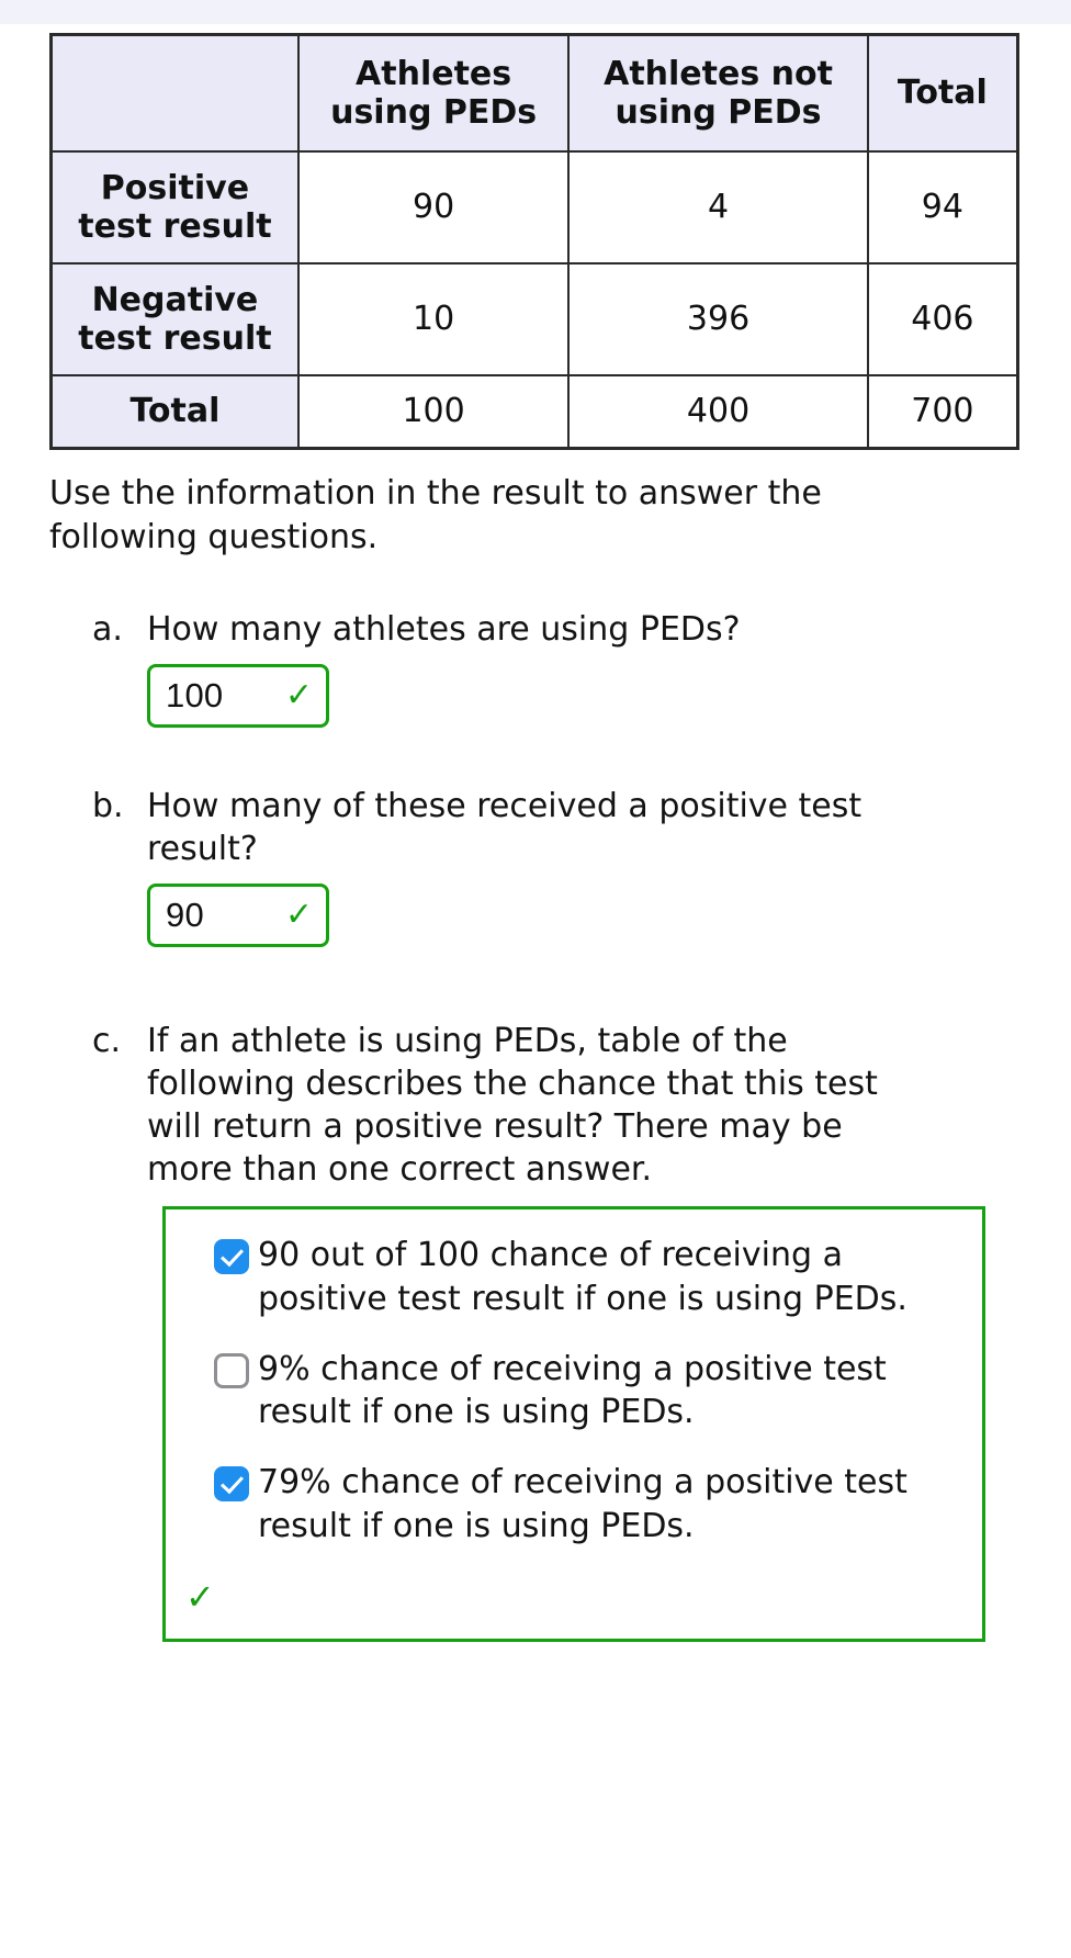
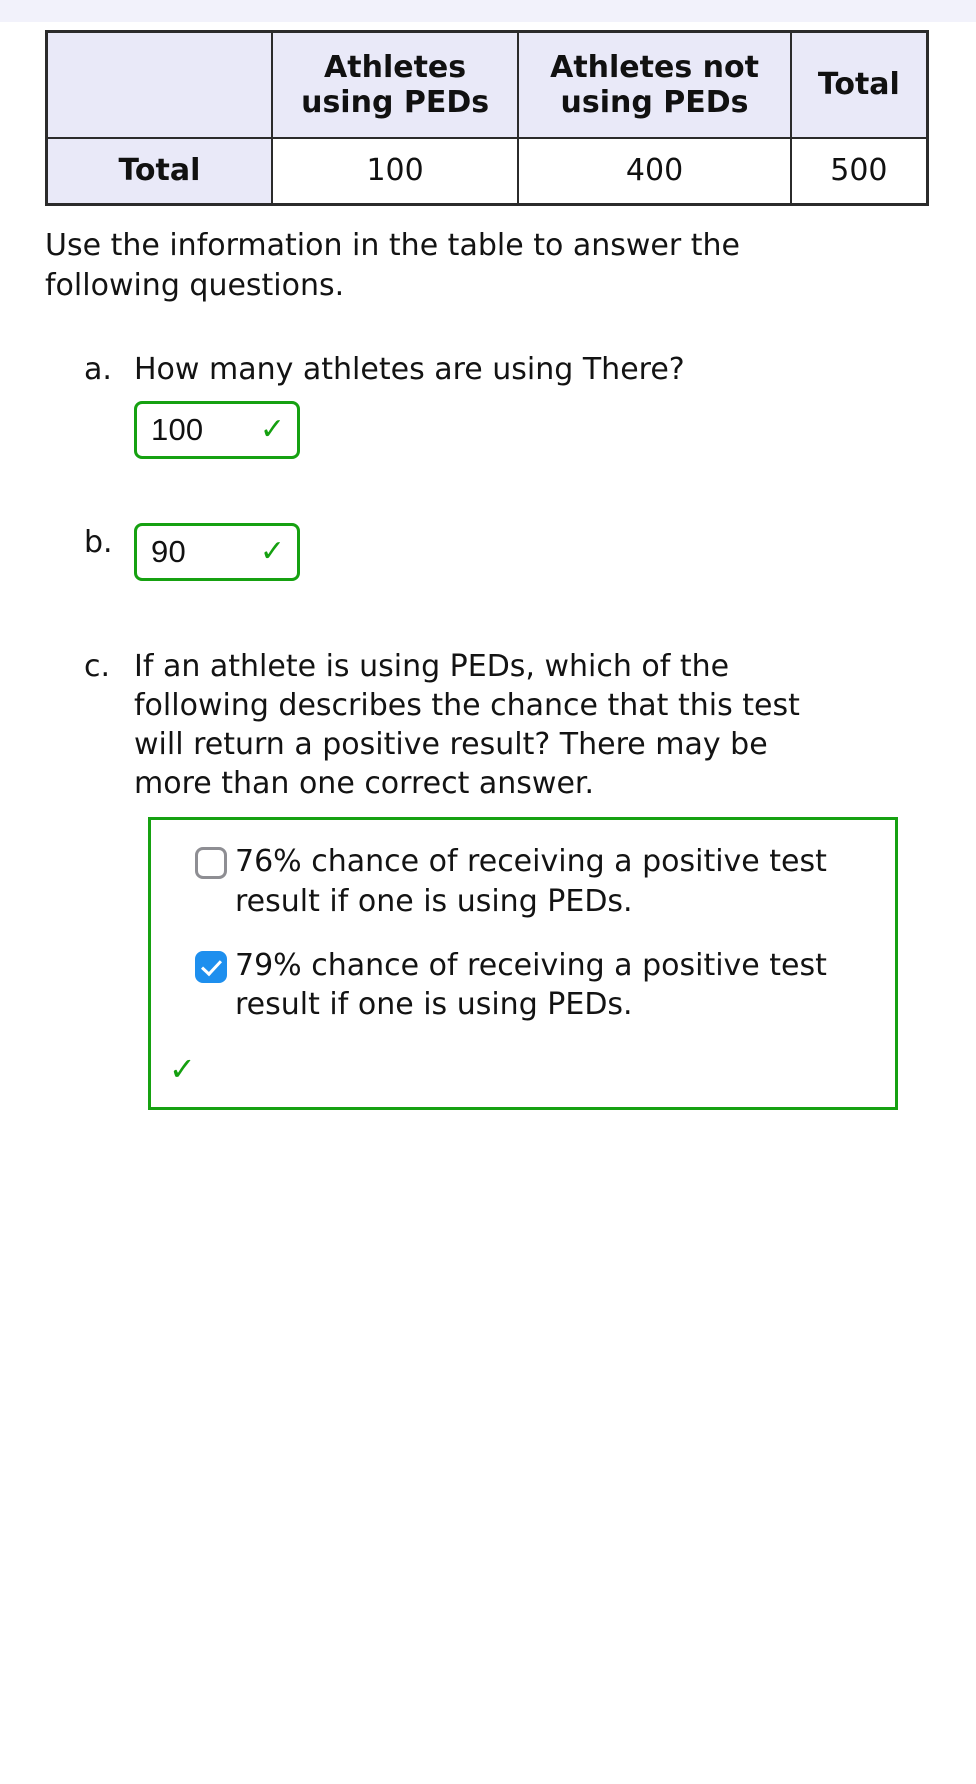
  	Athletes using PEDs	Athletes not using PEDs	Total
- Positive test result	90	4	94
- Negative test result	10	396	406
- Total	100	400	700
+ Total	100	400	500
- Use the information in the result to answer the following questions.
+ Use the information in the table to answer the following questions.
  a.
- How many athletes are using PEDs?
+ How many athletes are using There?
  100
  ✓
  b.
- How many of these received a positive test result?
  90
  ✓
  c.
- If an athlete is using PEDs, table of the following describes the chance that this test will return a positive result? There may be more than one correct answer.
+ If an athlete is using PEDs, which of the following describes the chance that this test will return a positive result? There may be more than one correct answer.
- 90 out of 100 chance of receiving a positive test result if one is using PEDs.
- 9% chance of receiving a positive test result if one is using PEDs.
+ 76% chance of receiving a positive test result if one is using PEDs.
  79% chance of receiving a positive test result if one is using PEDs.
  ✓
